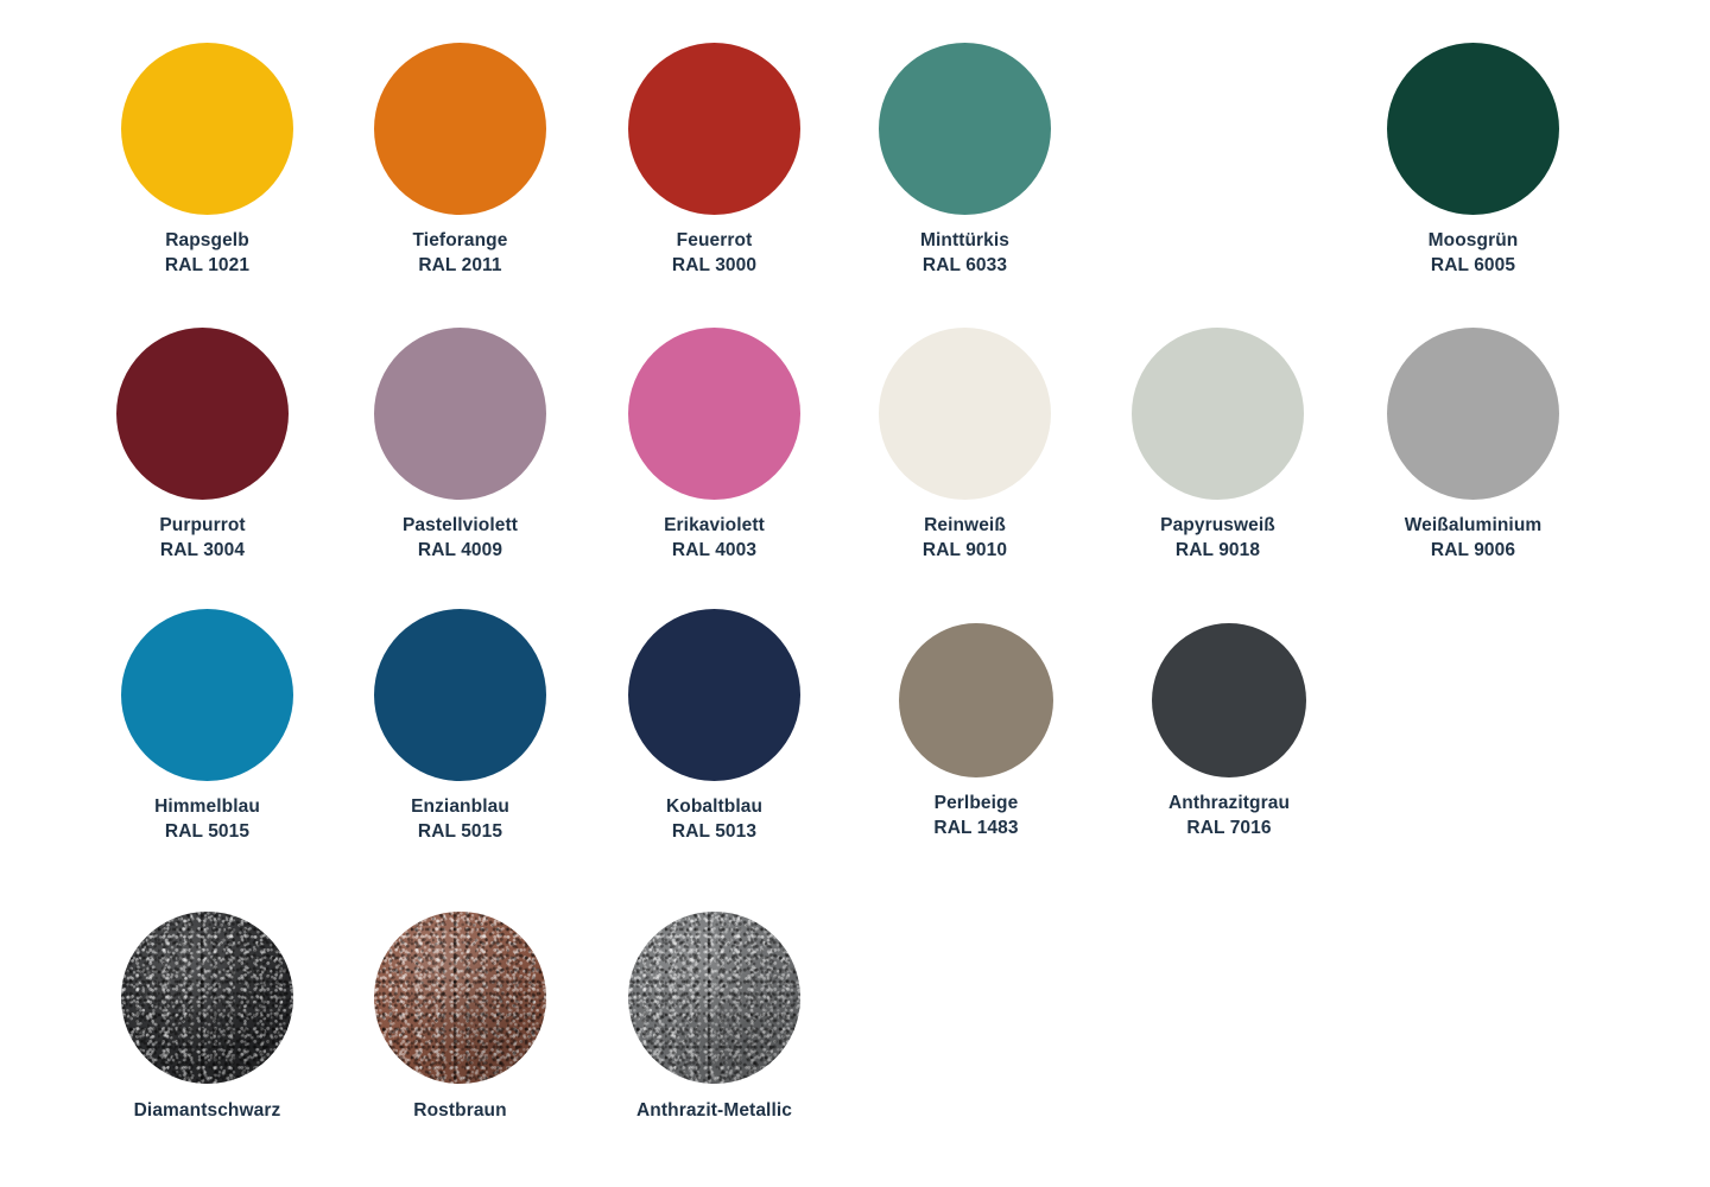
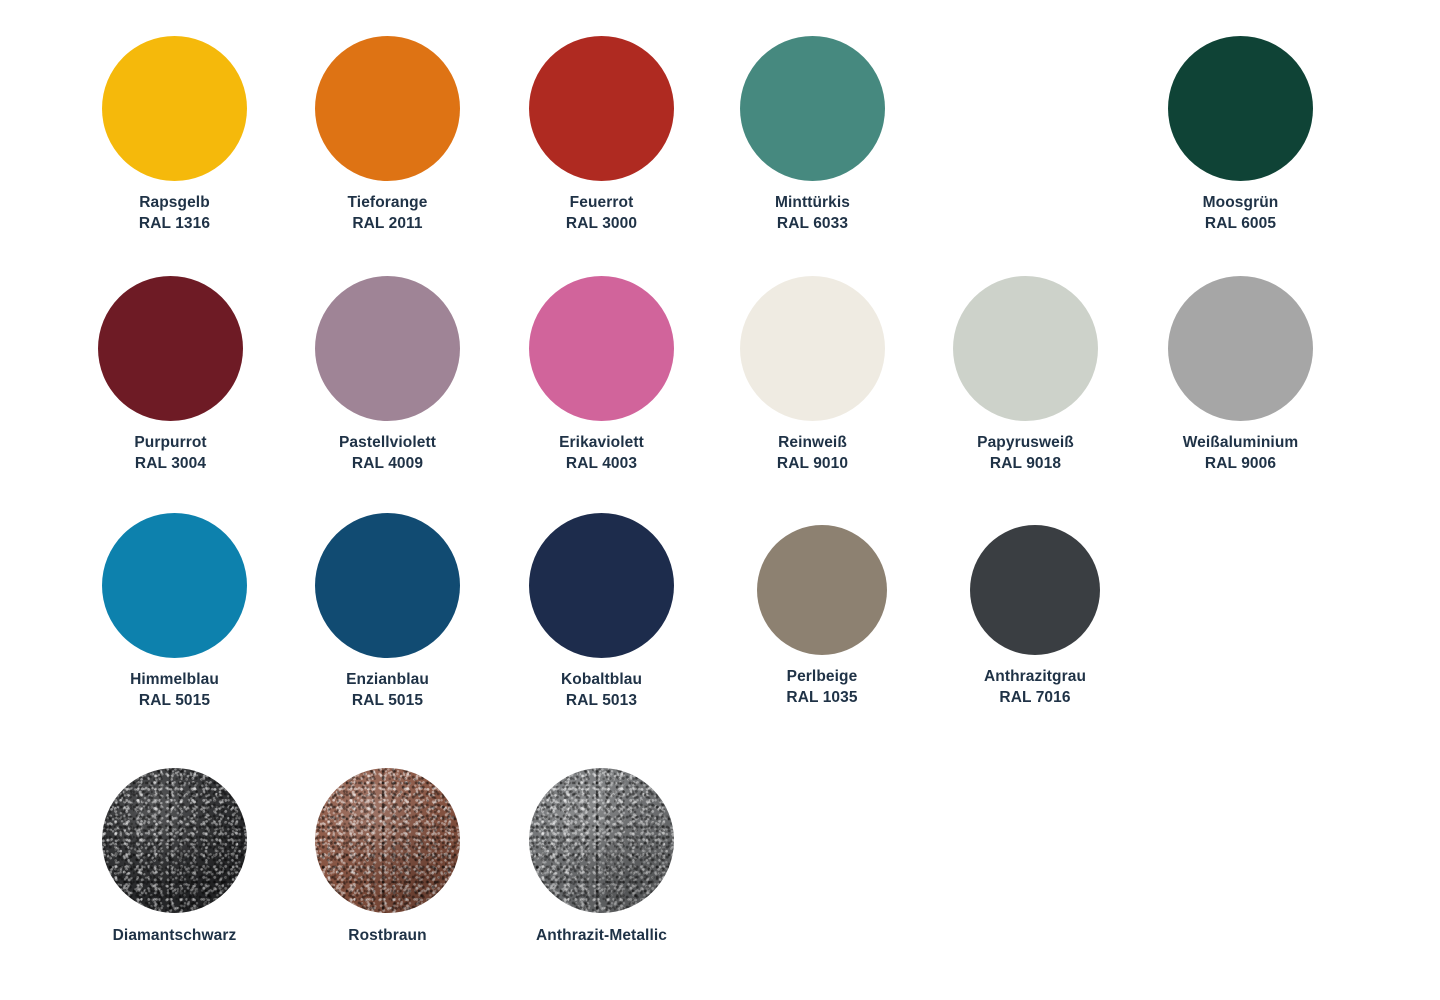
  Rapsgelb
- RAL 1021
+ RAL 1316
  Tieforange
  RAL 2011
  Feuerrot
  RAL 3000
  Minttürkis
  RAL 6033
  Moosgrün
  RAL 6005
  Purpurrot
  RAL 3004
  Pastellviolett
  RAL 4009
  Erikaviolett
  RAL 4003
  Reinweiß
  RAL 9010
  Papyrusweiß
  RAL 9018
  Weißaluminium
  RAL 9006
  Himmelblau
  RAL 5015
  Enzianblau
  RAL 5015
  Kobaltblau
  RAL 5013
  Perlbeige
- RAL 1483
+ RAL 1035
  Anthrazitgrau
  RAL 7016
  Diamantschwarz
  Rostbraun
  Anthrazit-Metallic
